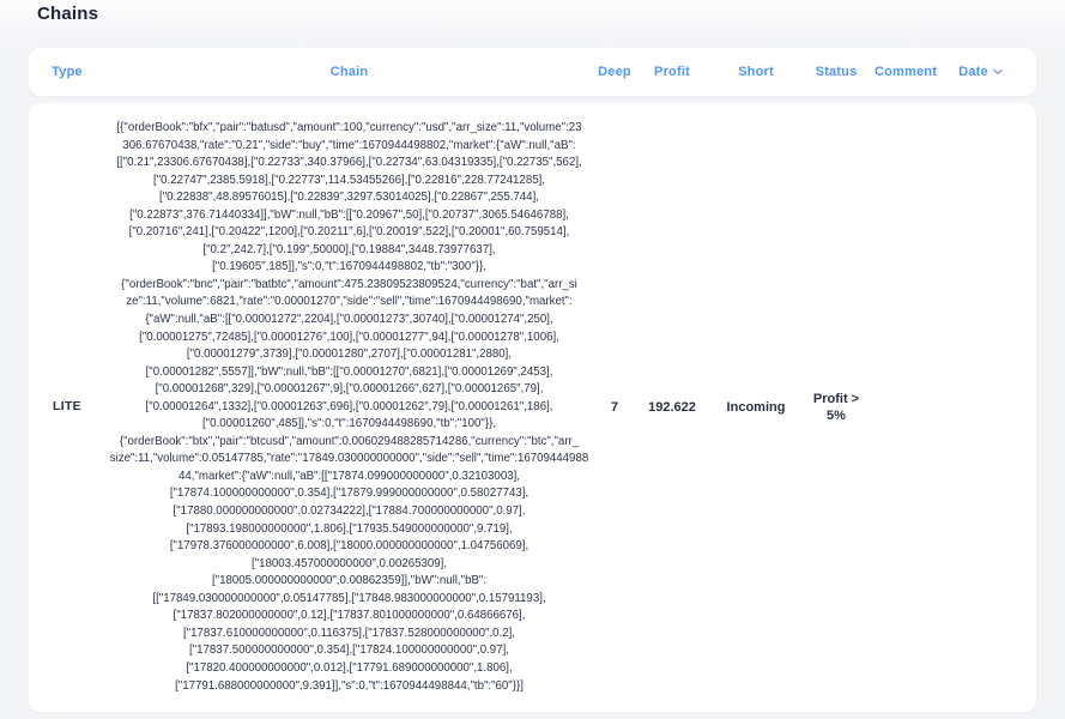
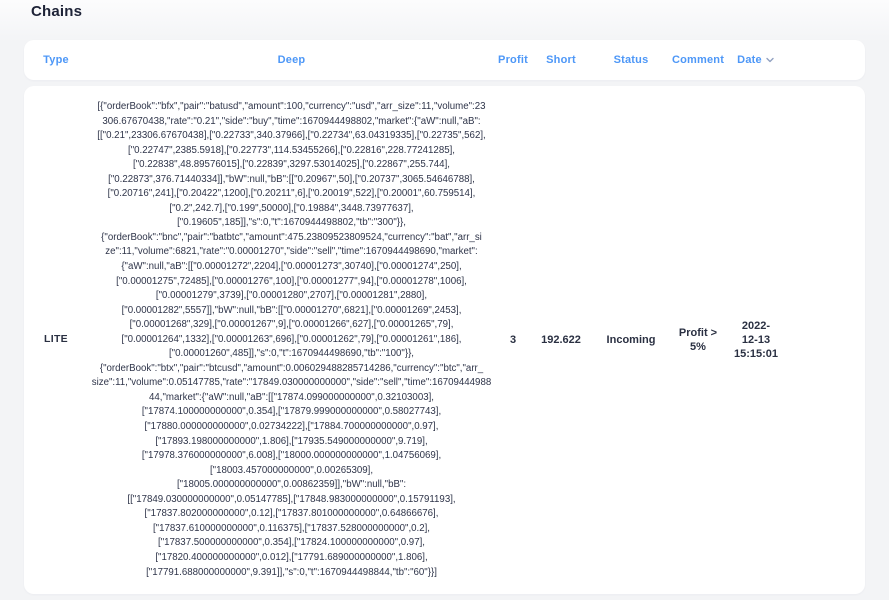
  Chains
  Type
- Chain
  Deep
  Profit
  Short
  Status
  Comment
  Date
  LITE
  [{"orderBook":"bfx","pair":"batusd","amount":100,"currency":"usd","arr_size":11,"volume":23
  306.67670438,"rate":"0.21","side":"buy","time":1670944498802,"market":{"aW":null,"aB":
  [["0.21",23306.67670438],["0.22733",340.37966],["0.22734",63.04319335],["0.22735",562],
  ["0.22747",2385.5918],["0.22773",114.53455266],["0.22816",228.77241285],
  ["0.22838",48.89576015],["0.22839",3297.53014025],["0.22867",255.744],
  ["0.22873",376.71440334]],"bW":null,"bB":[["0.20967",50],["0.20737",3065.54646788],
  ["0.20716",241],["0.20422",1200],["0.20211",6],["0.20019",522],["0.20001",60.759514],
  ["0.2",242.7],["0.199",50000],["0.19884",3448.73977637],
  ["0.19605",185]],"s":0,"t":1670944498802,"tb":"300"}},
  {"orderBook":"bnc","pair":"batbtc","amount":475.23809523809524,"currency":"bat","arr_si
  ze":11,"volume":6821,"rate":"0.00001270","side":"sell","time":1670944498690,"market":
  {"aW":null,"aB":[["0.00001272",2204],["0.00001273",30740],["0.00001274",250],
  ["0.00001275",72485],["0.00001276",100],["0.00001277",94],["0.00001278",1006],
  ["0.00001279",3739],["0.00001280",2707],["0.00001281",2880],
  ["0.00001282",5557]],"bW":null,"bB":[["0.00001270",6821],["0.00001269",2453],
  ["0.00001268",329],["0.00001267",9],["0.00001266",627],["0.00001265",79],
  ["0.00001264",1332],["0.00001263",696],["0.00001262",79],["0.00001261",186],
  ["0.00001260",485]],"s":0,"t":1670944498690,"tb":"100"}},
  {"orderBook":"btx","pair":"btcusd","amount":0.006029488285714286,"currency":"btc","arr_
  size":11,"volume":0.05147785,"rate":"17849.030000000000","side":"sell","time":16709444988
  44,"market":{"aW":null,"aB":[["17874.099000000000",0.32103003],
  ["17874.100000000000",0.354],["17879.999000000000",0.58027743],
  ["17880.000000000000",0.02734222],["17884.700000000000",0.97],
  ["17893.198000000000",1.806],["17935.549000000000",9.719],
  ["17978.376000000000",6.008],["18000.000000000000",1.04756069],
  ["18003.457000000000",0.00265309],
  ["18005.000000000000",0.00862359]],"bW":null,"bB":
  [["17849.030000000000",0.05147785],["17848.983000000000",0.15791193],
  ["17837.802000000000",0.12],["17837.801000000000",0.64866676],
  ["17837.610000000000",0.116375],["17837.528000000000",0.2],
  ["17837.500000000000",0.354],["17824.100000000000",0.97],
  ["17820.400000000000",0.012],["17791.689000000000",1.806],
  ["17791.688000000000",9.391]],"s":0,"t":1670944498844,"tb":"60"}}]
- 7
+ 3
  192.622
  Incoming
  Profit >
  5%
+ 2022-
+ 12-13
+ 15:15:01
